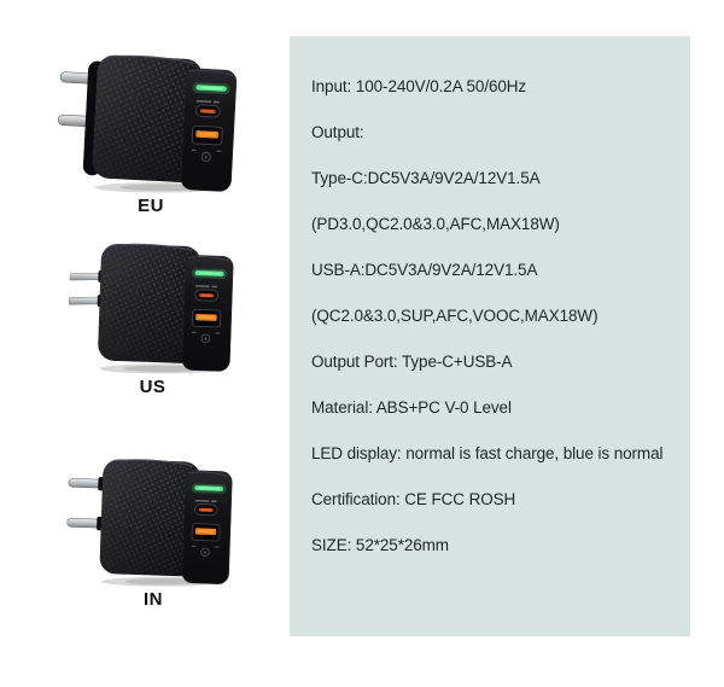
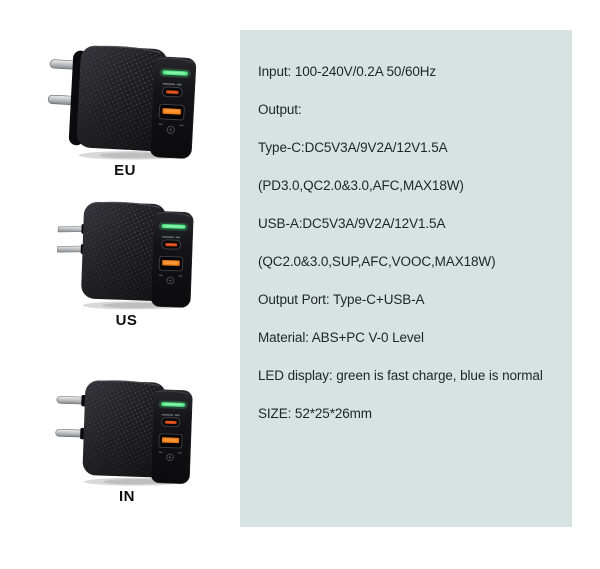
  EU
  US
  IN
  Input: 100-240V/0.2A 50/60Hz
  Output:
  Type-C:DC5V3A/9V2A/12V1.5A
  (PD3.0,QC2.0&3.0,AFC,MAX18W)
  USB-A:DC5V3A/9V2A/12V1.5A
  (QC2.0&3.0,SUP,AFC,VOOC,MAX18W)
  Output Port: Type-C+USB-A
  Material: ABS+PC V-0 Level
- LED display: normal is fast charge, blue is normal
+ LED display: green is fast charge, blue is normal
- Certification: CE FCC ROSH
  SIZE: 52*25*26mm
